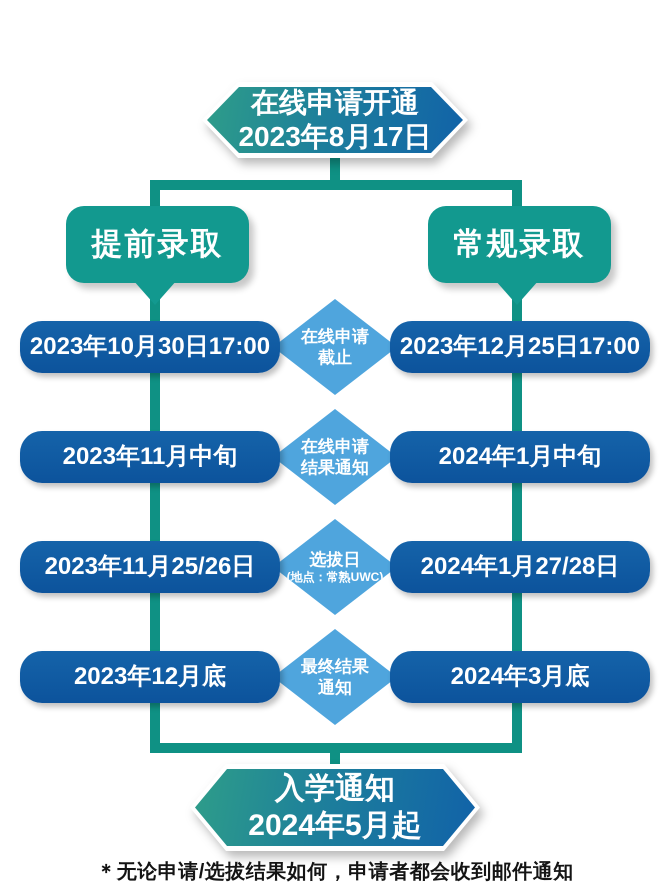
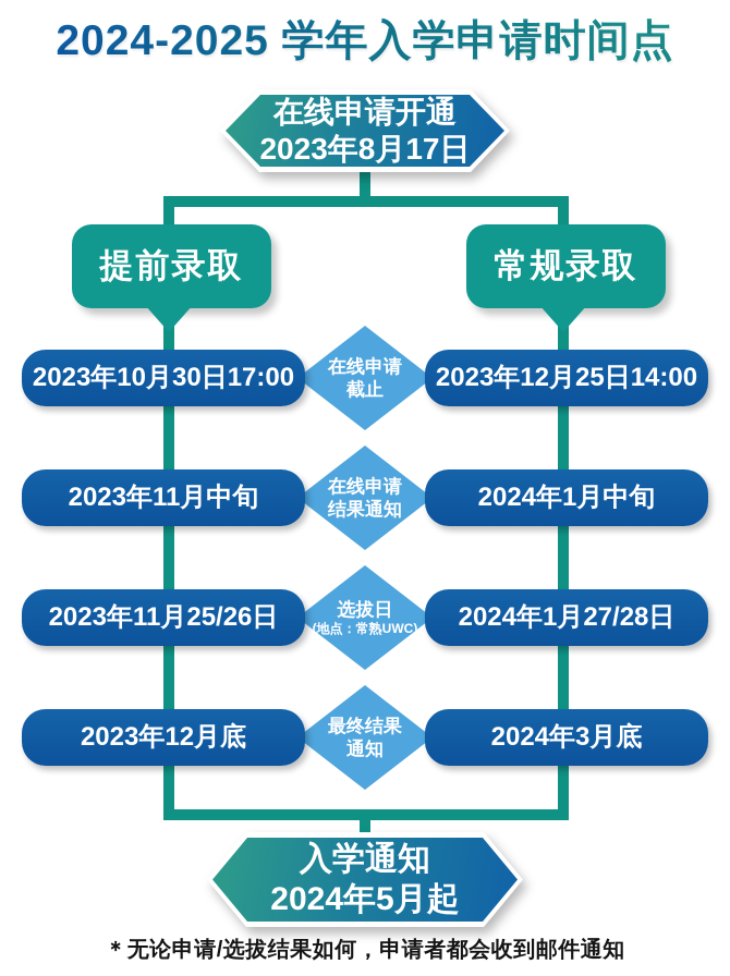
+ 2024-2025 学年入学申请时间点
  在线申请开通
  2023年8月17日
  提前录取
  常规录取
  2023年10月30日17:00
  在线申请
  截止
- 2023年12月25日17:00
+ 2023年12月25日14:00
  2023年11月中旬
  在线申请
  结果通知
  2024年1月中旬
  2023年11月25/26日
  选拔日
  (地点：常熟UWC)
  2024年1月27/28日
  2023年12月底
  最终结果
  通知
  2024年3月底
  入学通知
  2024年5月起
  ＊无论申请/选拔结果如何，申请者都会收到邮件通知
